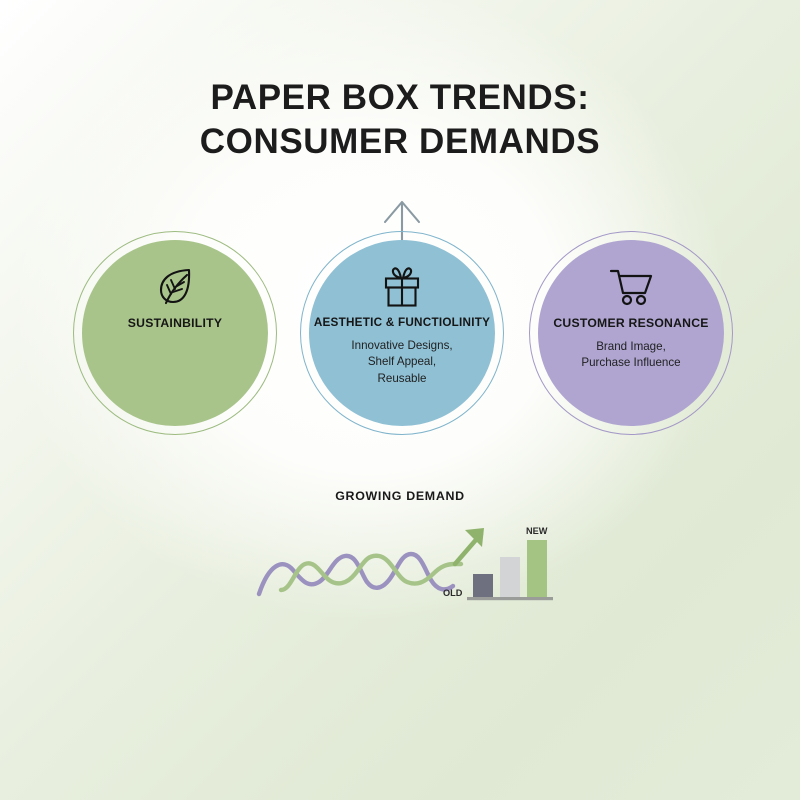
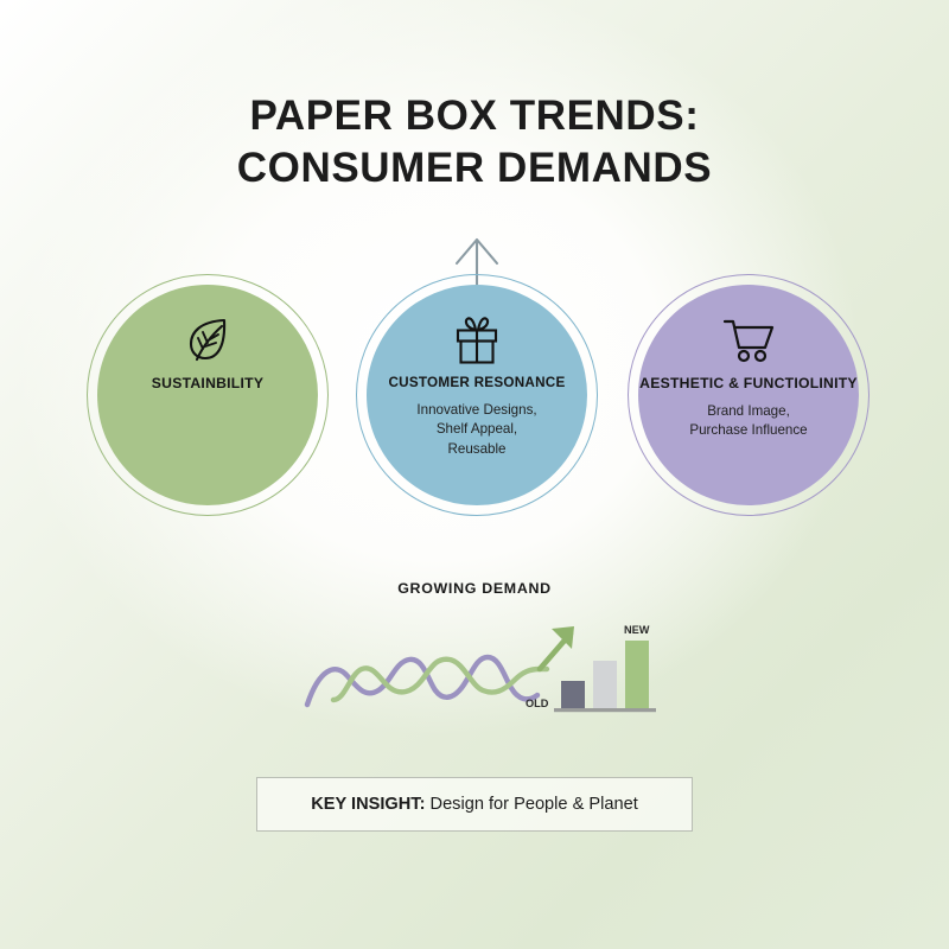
  PAPER BOX TRENDS:
  CONSUMER DEMANDS
  SUSTAINBILITY
- AESTHETIC & FUNCTIOLINITY
+ CUSTOMER RESONANCE
  Innovative Designs,
  Shelf Appeal,
  Reusable
- CUSTOMER RESONANCE
+ AESTHETIC & FUNCTIOLINITY
  Brand Image,
  Purchase Influence
  GROWING DEMAND
  OLD
  NEW
+ KEY INSIGHT: Design for People & Planet
